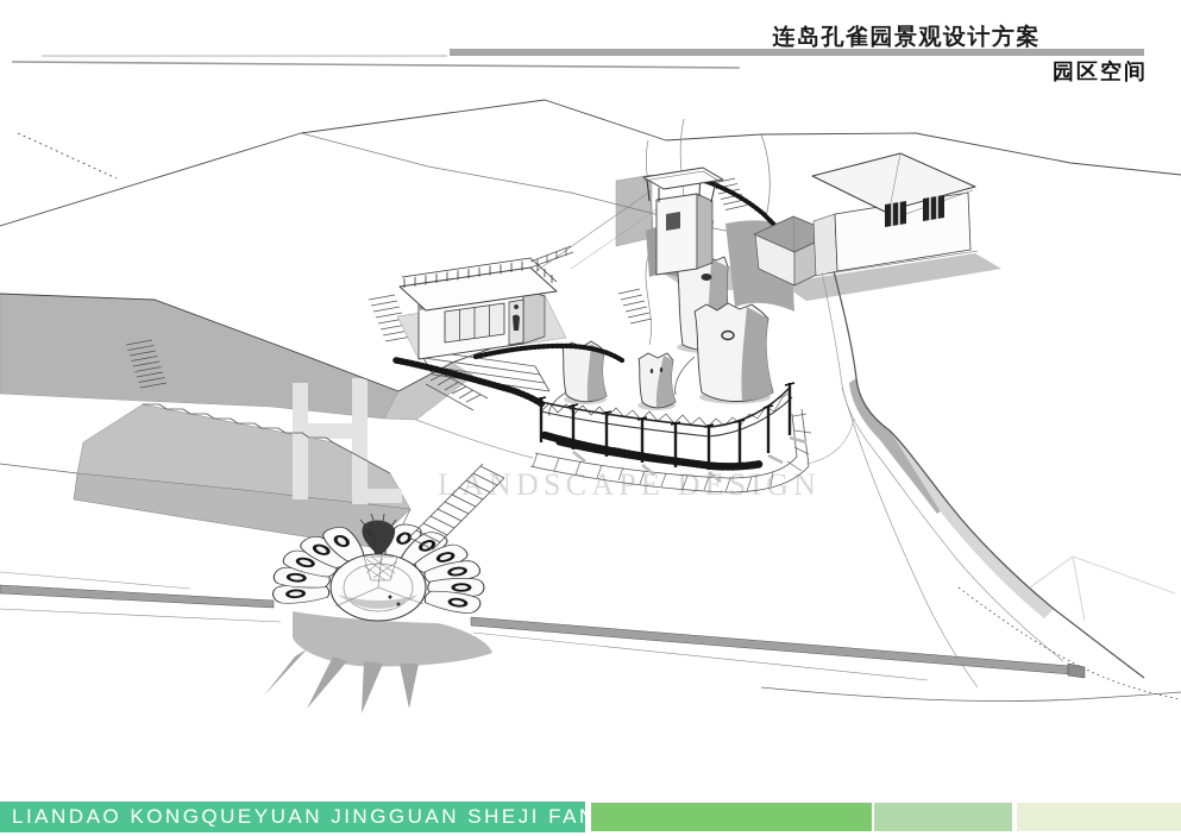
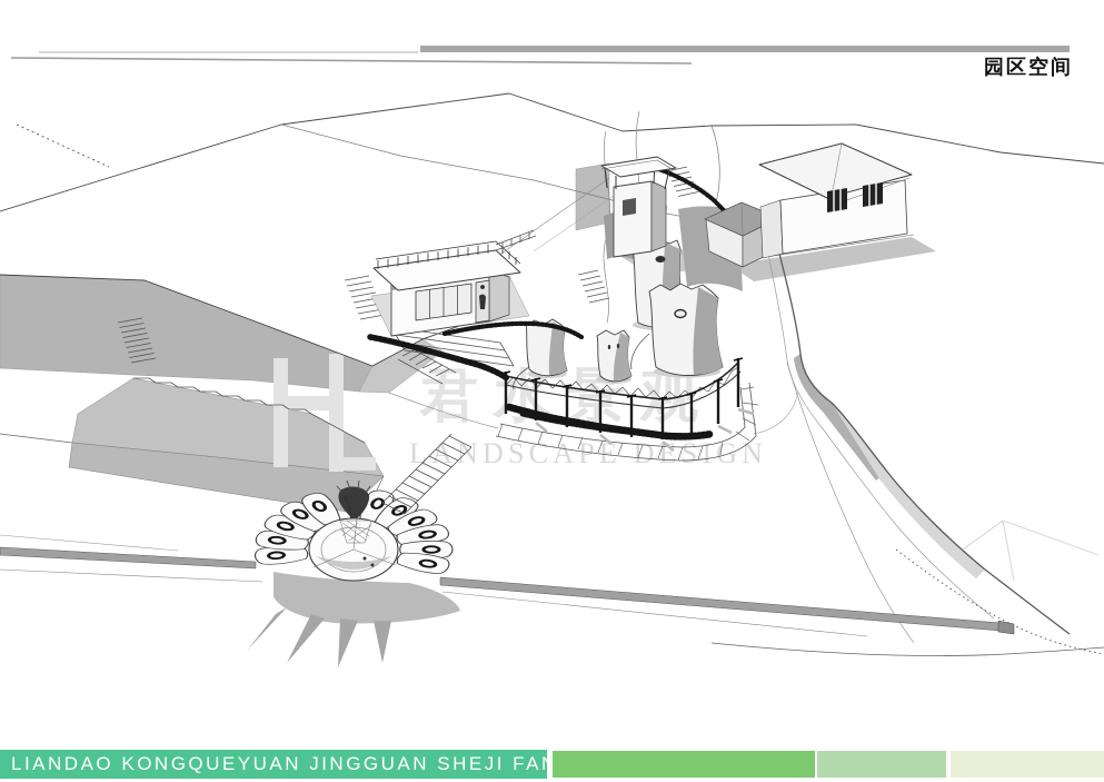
- 连岛孔雀园景观设计方案
  园区空间
+ 君水景观
  LNDSCAPE DESIN
  LIANDAO KONGQUEYUAN JINGGUAN SHEJI FAN
